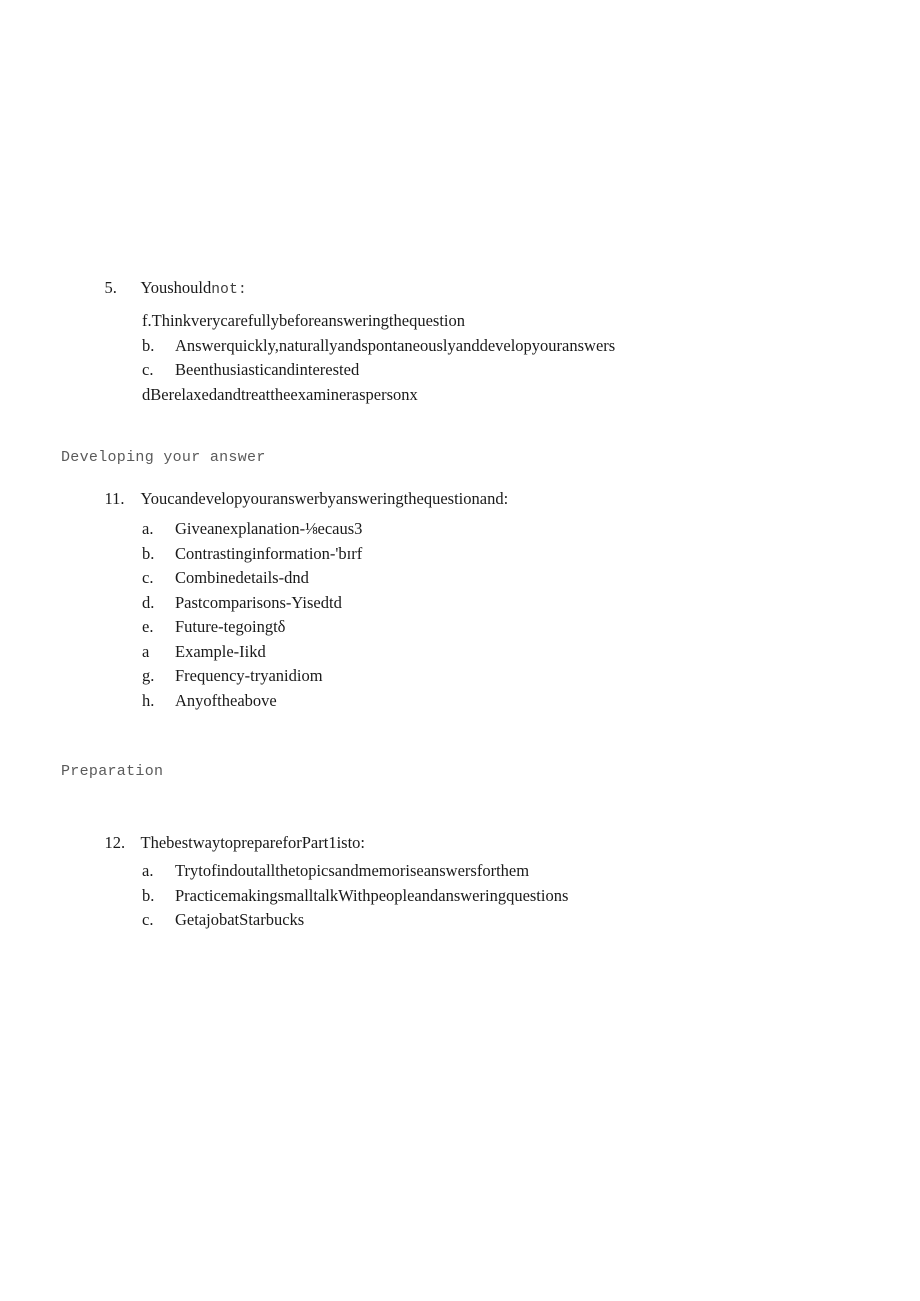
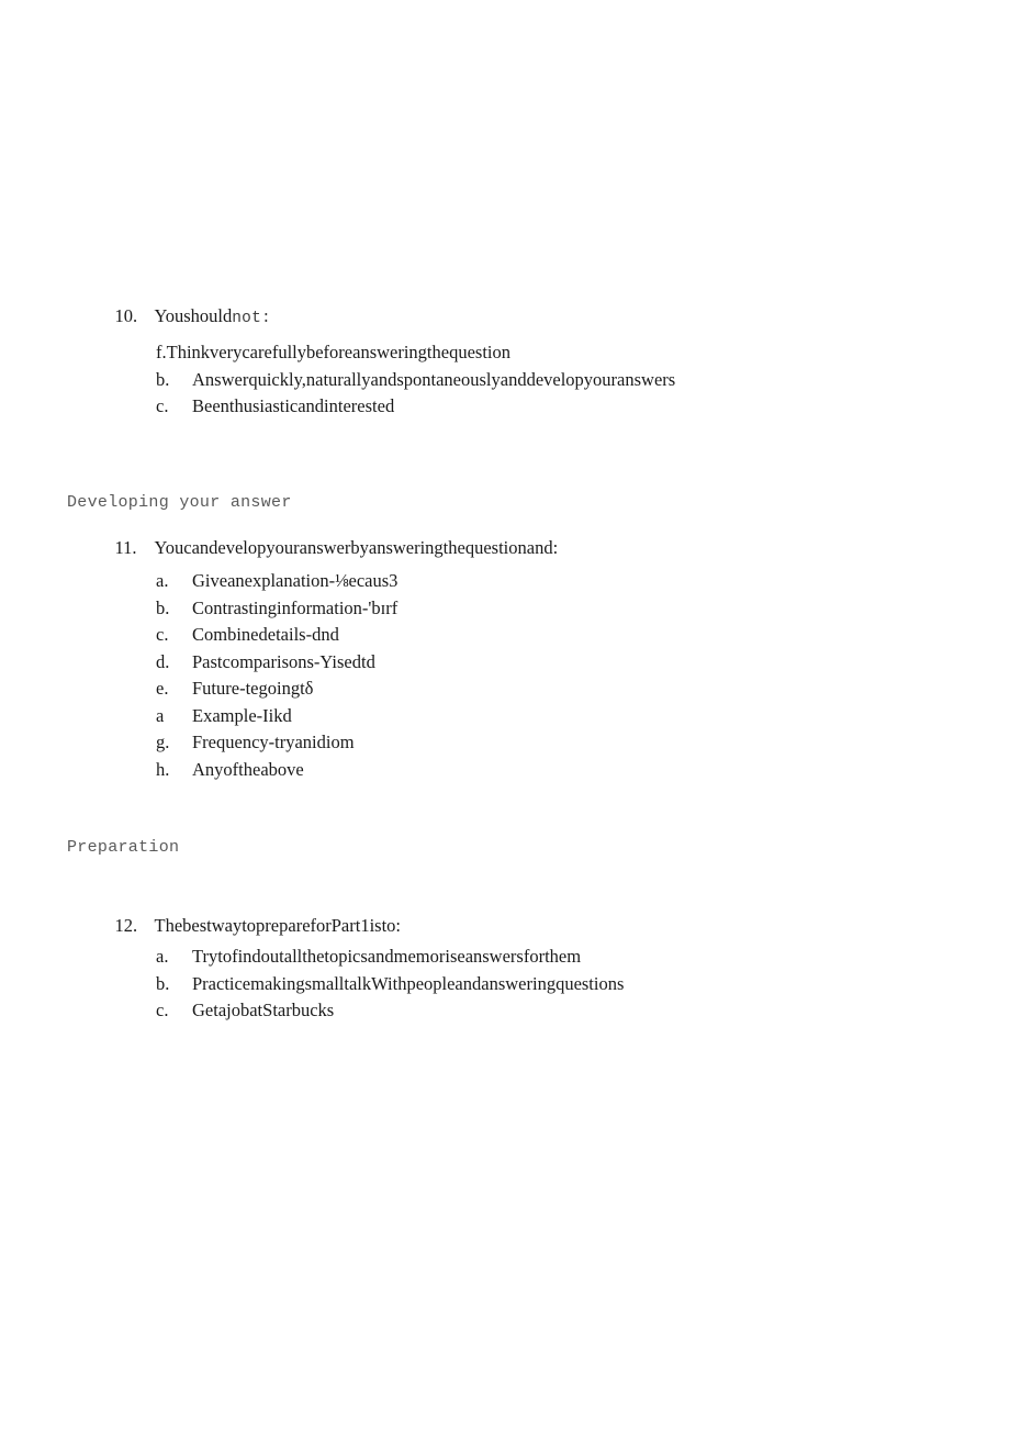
- 5. Youshouldnot:
+ 10. Youshouldnot:
  f.Thinkverycarefullybeforeansweringthequestion
  b. Answerquickly,naturallyandspontaneouslyanddevelopyouranswers
  c. Beenthusiasticandinterested
- dBerelaxedandtreattheexamineraspersonx
  Developing your answer
  11. Youcandevelopyouranswerbyansweringthequestionand:
  a. Giveanexplanation-⅛ecaus3
  b. Contrastinginformation-'bɪrf
  c. Combinedetails-dnd
  d. Pastcomparisons-Yisedtd
  e. Future-tegoingtδ
  a Example-Iikd
  g. Frequency-tryanidiom
  h. Anyoftheabove
  Preparation
  12. ThebestwaytoprepareforPart1isto:
  a. Trytofindoutallthetopicsandmemoriseanswersforthem
  b. PracticemakingsmalltalkWithpeopleandansweringquestions
  c. GetajobatStarbucks
